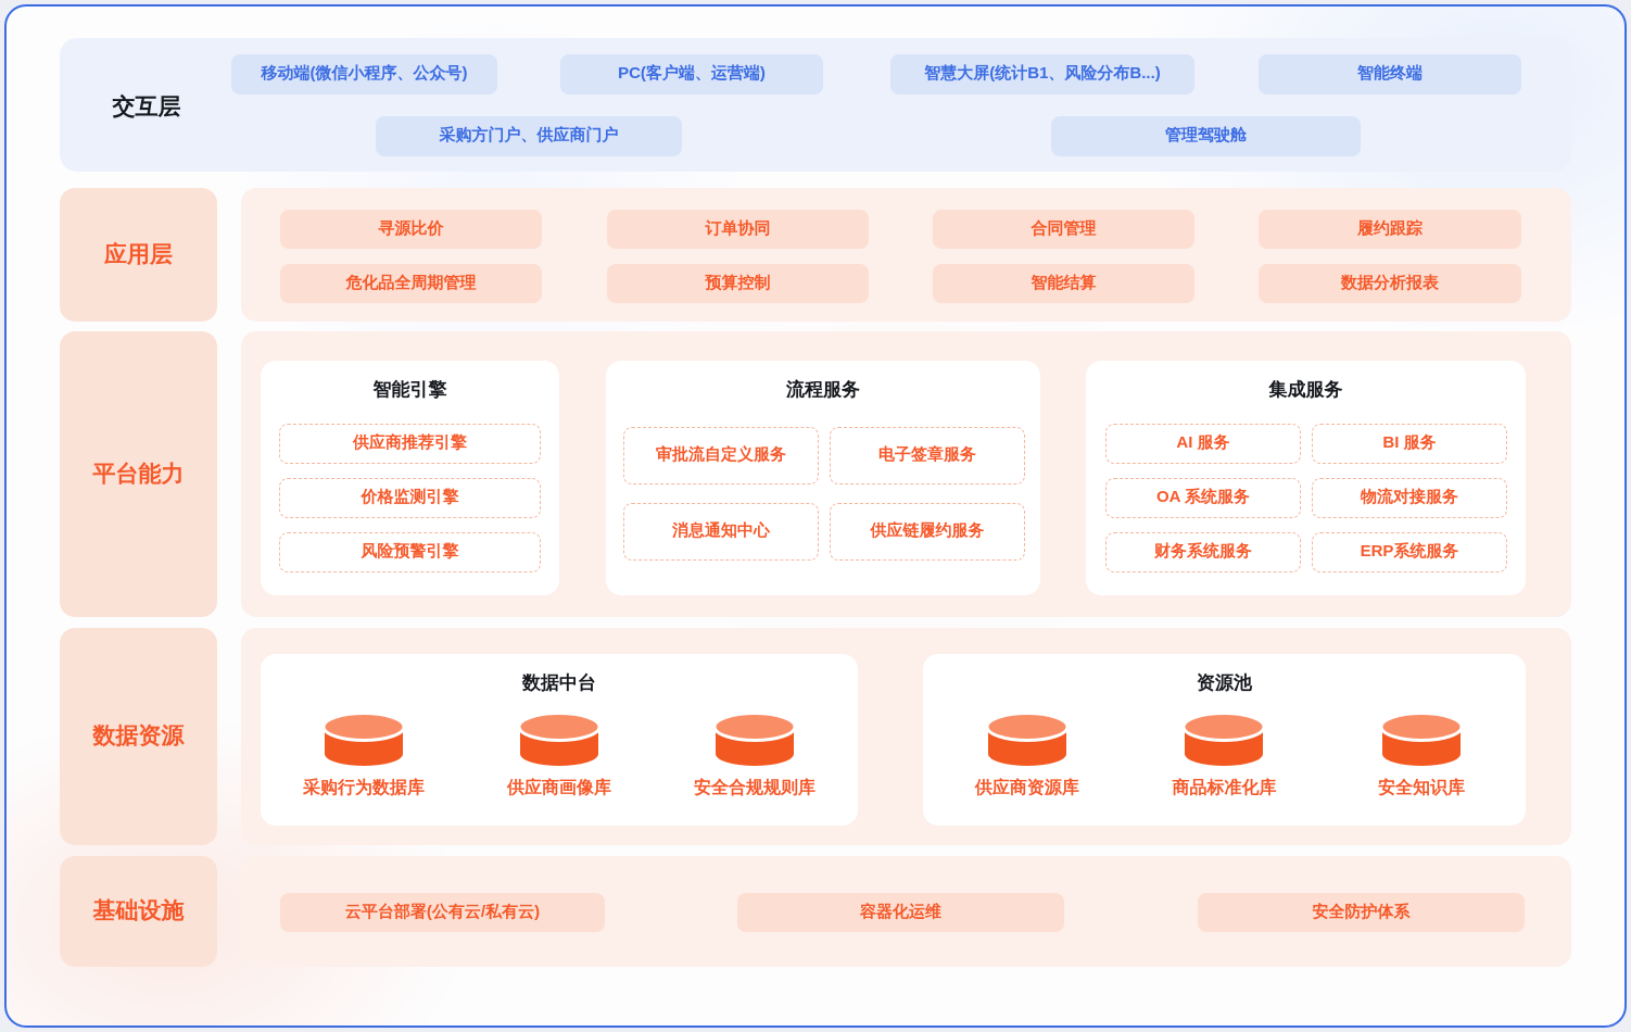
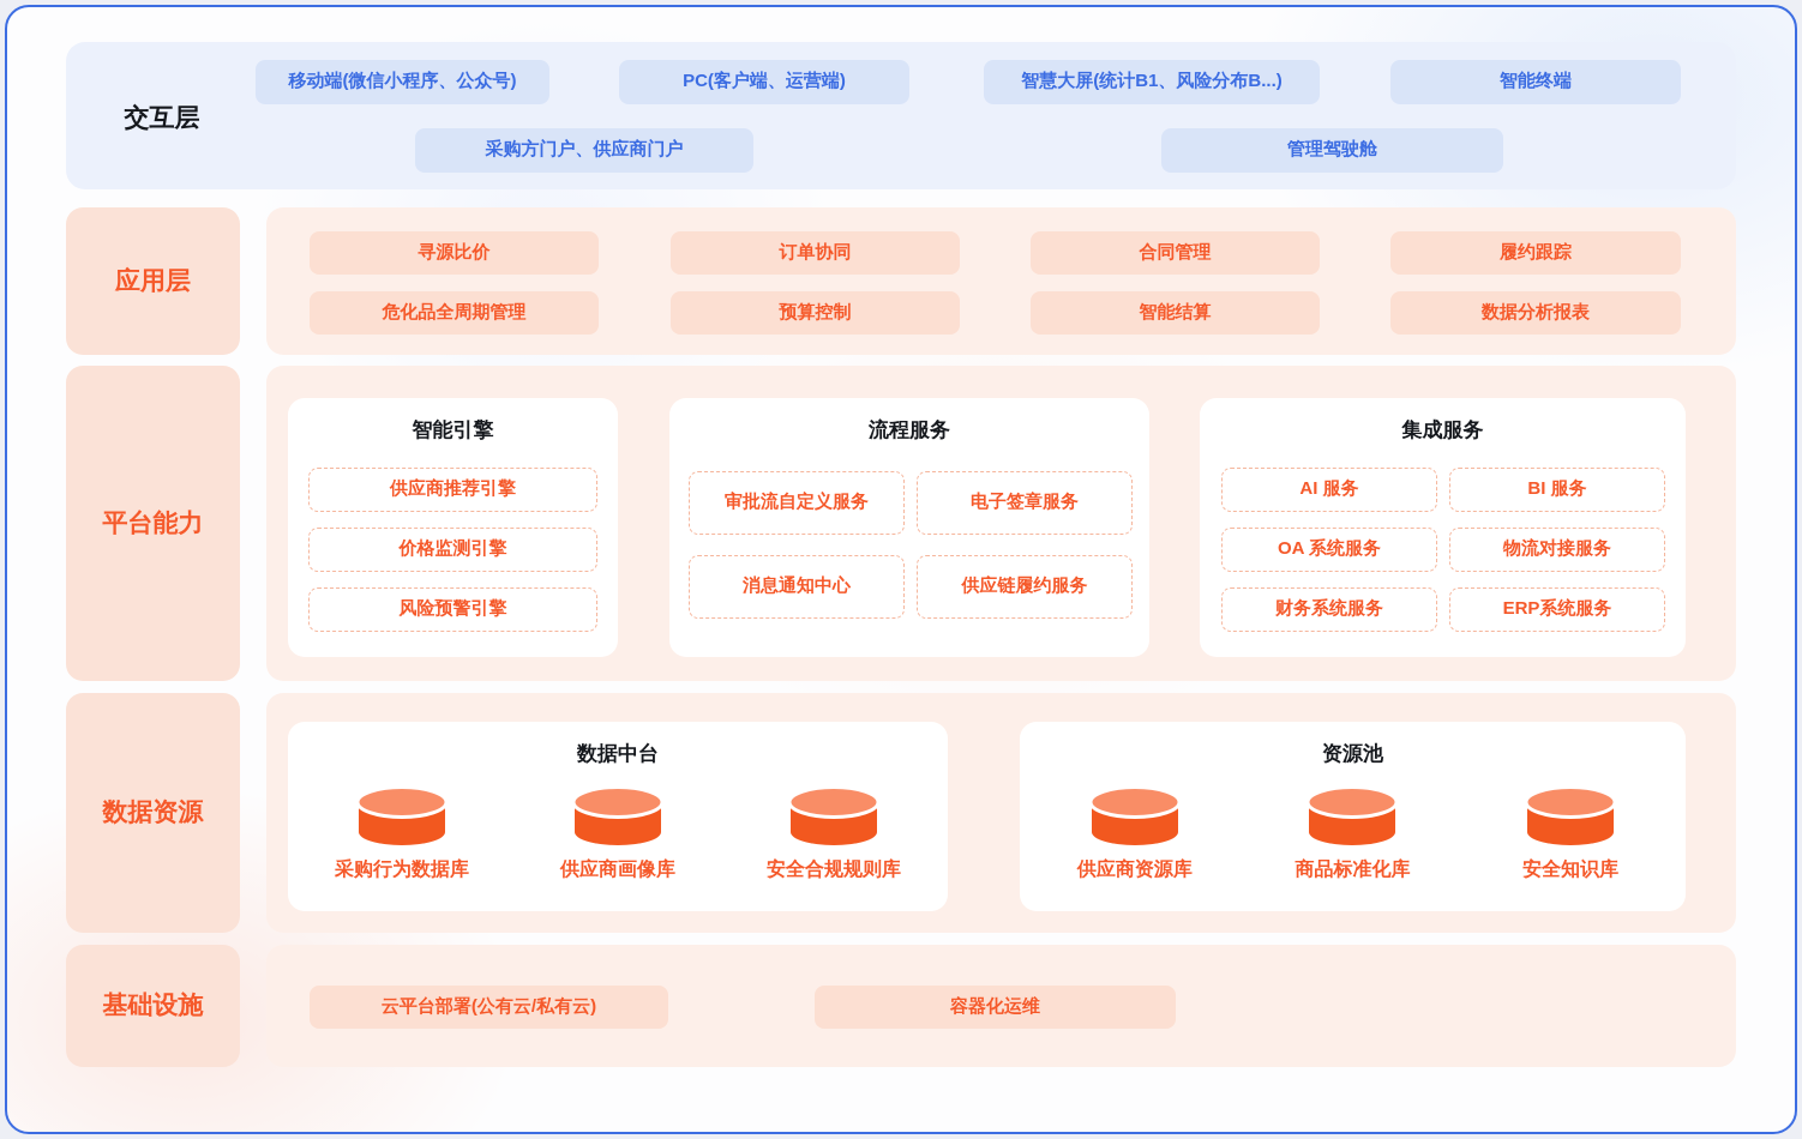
  交互层
  移动端(微信小程序、公众号)
  PC(客户端、运营端)
  智慧大屏(统计B1、风险分布B...)
  智能终端
  采购方门户、供应商门户
  管理驾驶舱
  应用层
  寻源比价
  订单协同
  合同管理
  履约跟踪
  危化品全周期管理
  预算控制
  智能结算
  数据分析报表
  平台能力
  智能引擎
  供应商推荐引擎
  价格监测引擎
  风险预警引擎
  流程服务
  审批流自定义服务
  电子签章服务
  消息通知中心
  供应链履约服务
  集成服务
  AI 服务
  BI 服务
  OA 系统服务
  物流对接服务
  财务系统服务
  ERP系统服务
  数据资源
  数据中台
  采购行为数据库
  供应商画像库
  安全合规规则库
  资源池
  供应商资源库
  商品标准化库
  安全知识库
  基础设施
  云平台部署(公有云/私有云)
  容器化运维
- 安全防护体系
